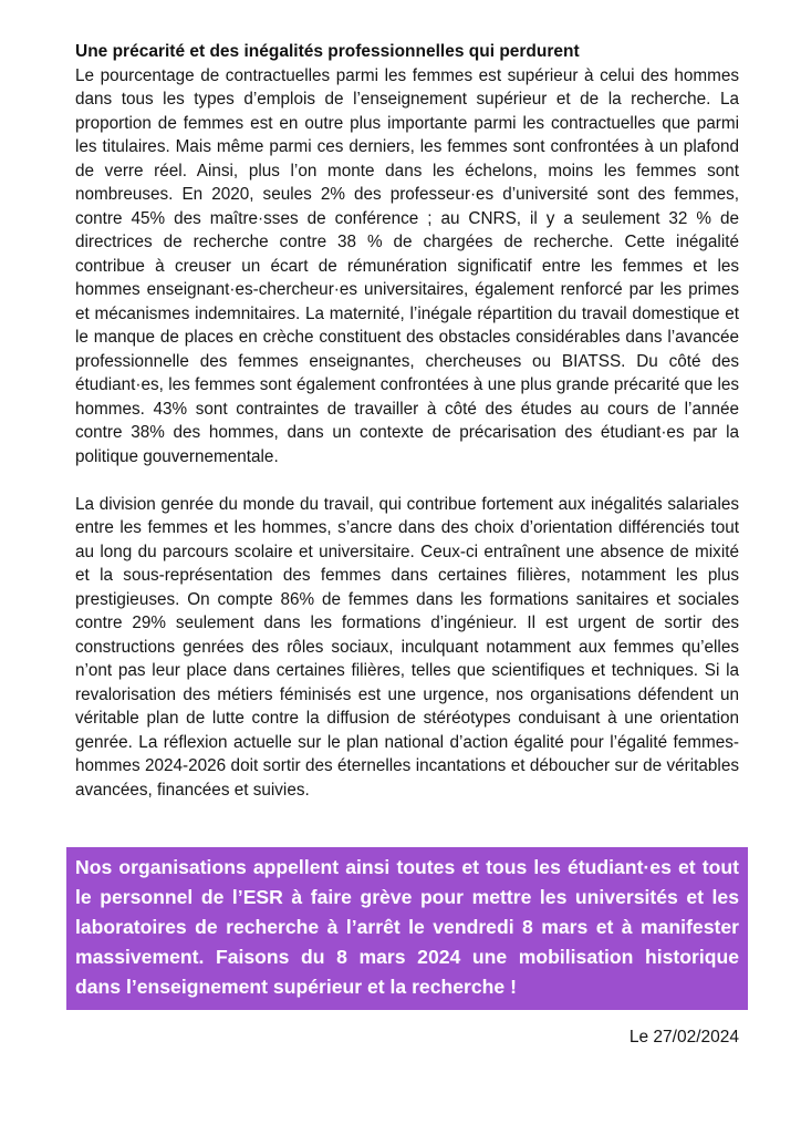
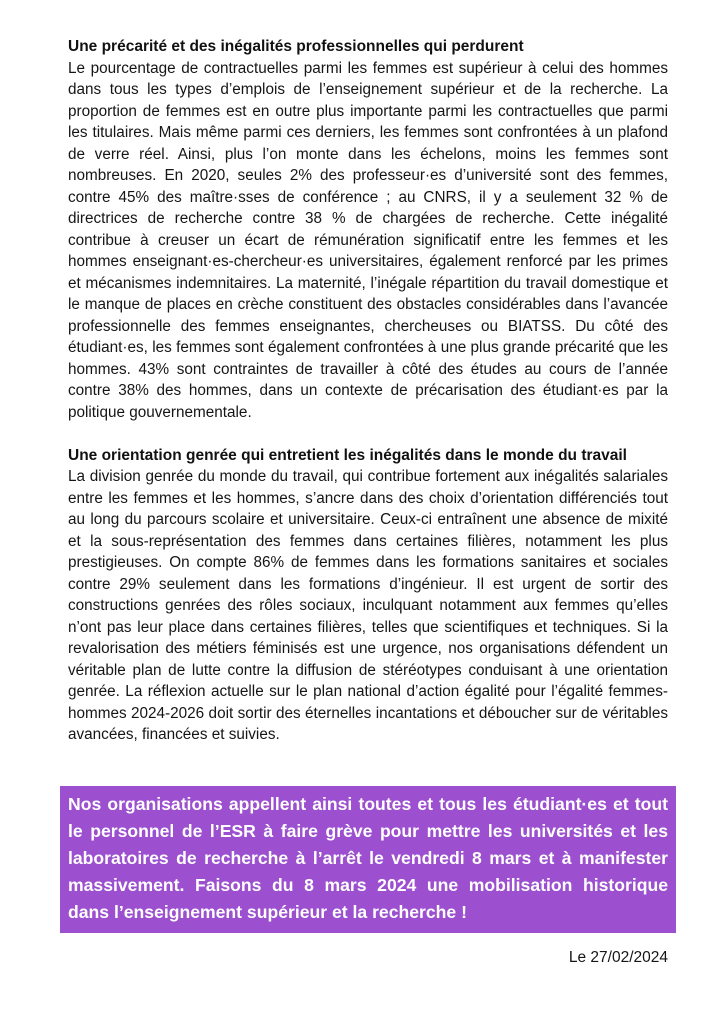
  Une précarité et des inégalités professionnelles qui perdurent
  Le pourcentage de contractuelles parmi les femmes est supérieur à celui des hommes dans tous les types d’emplois de l’enseignement supérieur et de la recherche. La proportion de femmes est en outre plus importante parmi les contractuelles que parmi les titulaires. Mais même parmi ces derniers, les femmes sont confrontées à un plafond de verre réel. Ainsi, plus l’on monte dans les échelons, moins les femmes sont nombreuses. En 2020, seules 2% des professeur·es d’université sont des femmes, contre 45% des maître·sses de conférence ; au CNRS, il y a seulement 32 % de directrices de recherche contre 38 % de chargées de recherche. Cette inégalité contribue à creuser un écart de rémunération significatif entre les femmes et les hommes enseignant·es-chercheur·es universitaires, également renforcé par les primes et mécanismes indemnitaires. La maternité, l’inégale répartition du travail domestique et le manque de places en crèche constituent des obstacles considérables dans l’avancée professionnelle des femmes enseignantes, chercheuses ou BIATSS. Du côté des étudiant·es, les femmes sont également confrontées à une plus grande précarité que les hommes. 43% sont contraintes de travailler à côté des études au cours de l’année contre 38% des hommes, dans un contexte de précarisation des étudiant·es par la politique gouvernementale.
+ Une orientation genrée qui entretient les inégalités dans le monde du travail
  La division genrée du monde du travail, qui contribue fortement aux inégalités salariales entre les femmes et les hommes, s’ancre dans des choix d’orientation différenciés tout au long du parcours scolaire et universitaire. Ceux-ci entraînent une absence de mixité et la sous-représentation des femmes dans certaines filières, notamment les plus prestigieuses. On compte 86% de femmes dans les formations sanitaires et sociales contre 29% seulement dans les formations d’ingénieur. Il est urgent de sortir des constructions genrées des rôles sociaux, inculquant notamment aux femmes qu’elles n’ont pas leur place dans certaines filières, telles que scientifiques et techniques. Si la revalorisation des métiers féminisés est une urgence, nos organisations défendent un véritable plan de lutte contre la diffusion de stéréotypes conduisant à une orientation genrée. La réflexion actuelle sur le plan national d’action égalité pour l’égalité femmes-hommes 2024-2026 doit sortir des éternelles incantations et déboucher sur de véritables avancées, financées et suivies.
  Nos organisations appellent ainsi toutes et tous les étudiant·es et tout le personnel de l’ESR à faire grève pour mettre les universités et les laboratoires de recherche à l’arrêt le vendredi 8 mars et à manifester massivement. Faisons du 8 mars 2024 une mobilisation historique dans l’enseignement supérieur et la recherche !
  Le 27/02/2024
